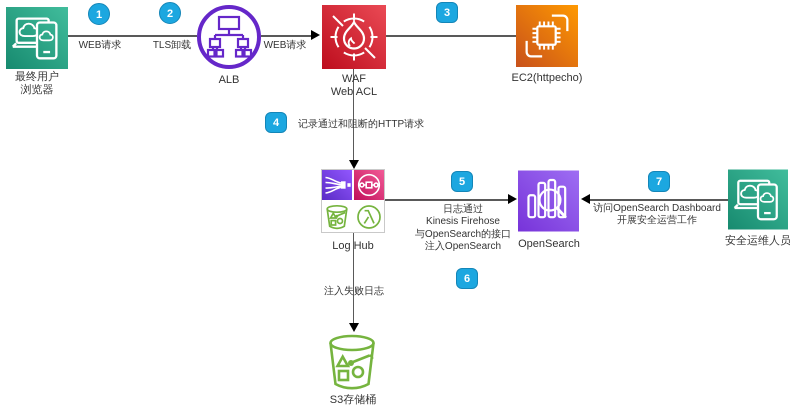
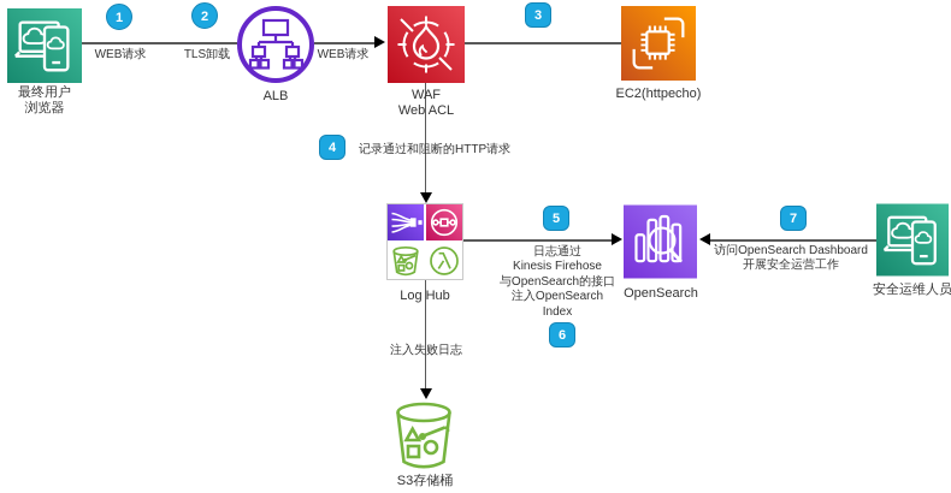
  1
  2
  3
  4
  5
  6
  7
  WEB请求
  TLS卸载
  WEB请求
  记录通过和阻断的HTTP请求
  日志通过
  Kinesis Firehose
  与OpenSearch的接口
  注入OpenSearch
+ Index
  访问OpenSearch Dashboard
  开展安全运营工作
  注入失败日志
  最终用户
  浏览器
  ALB
  WAF
  Web ACL
  EC2(httpecho)
  Log Hub
  OpenSearch
  安全运维人员
  S3存储桶
